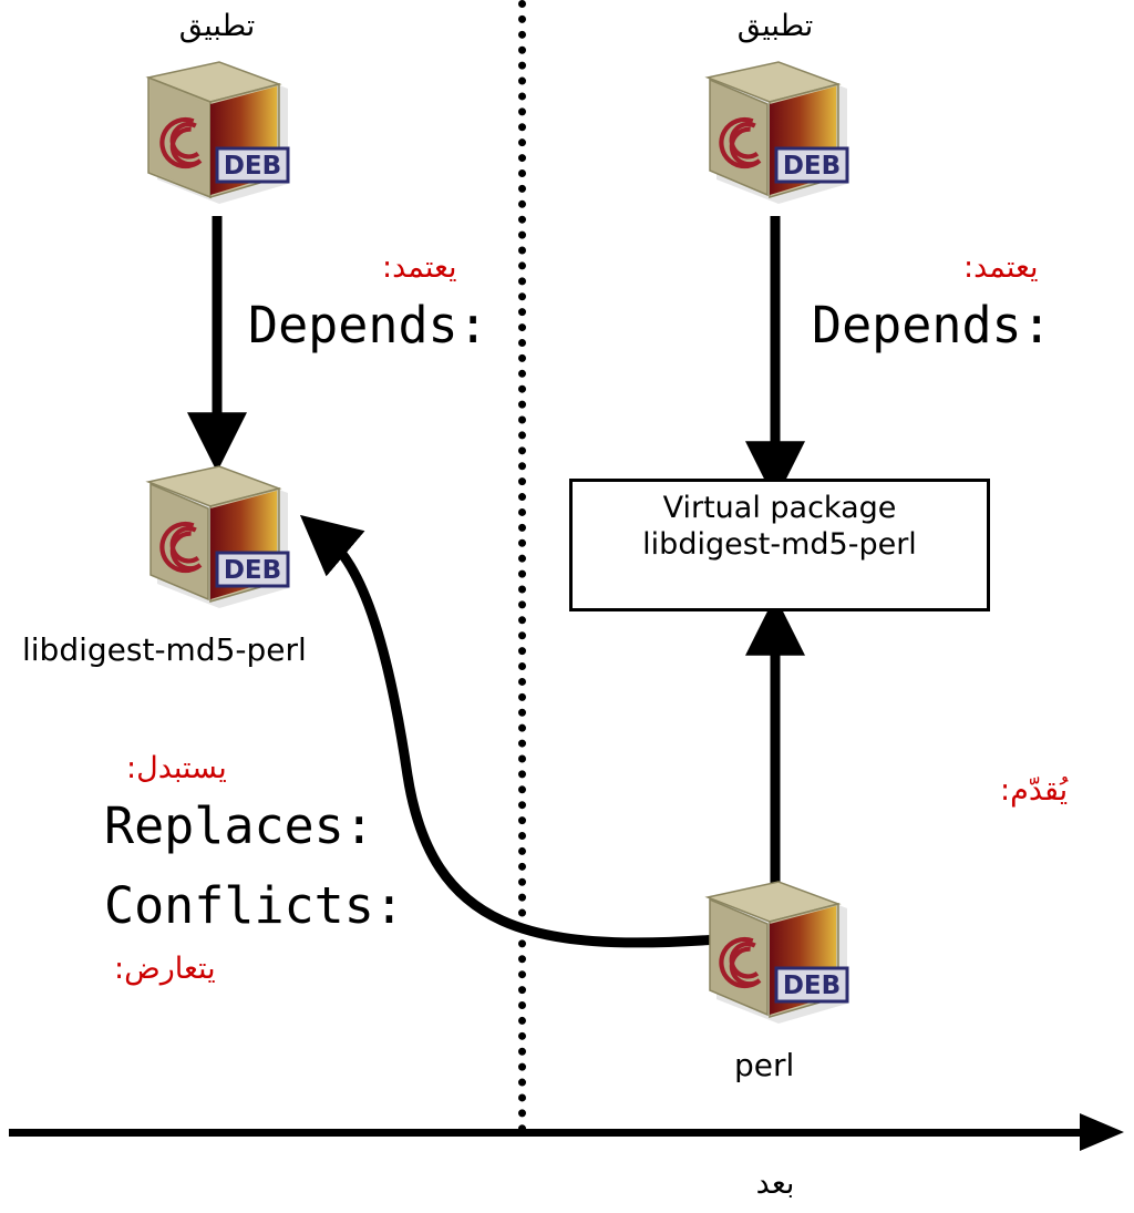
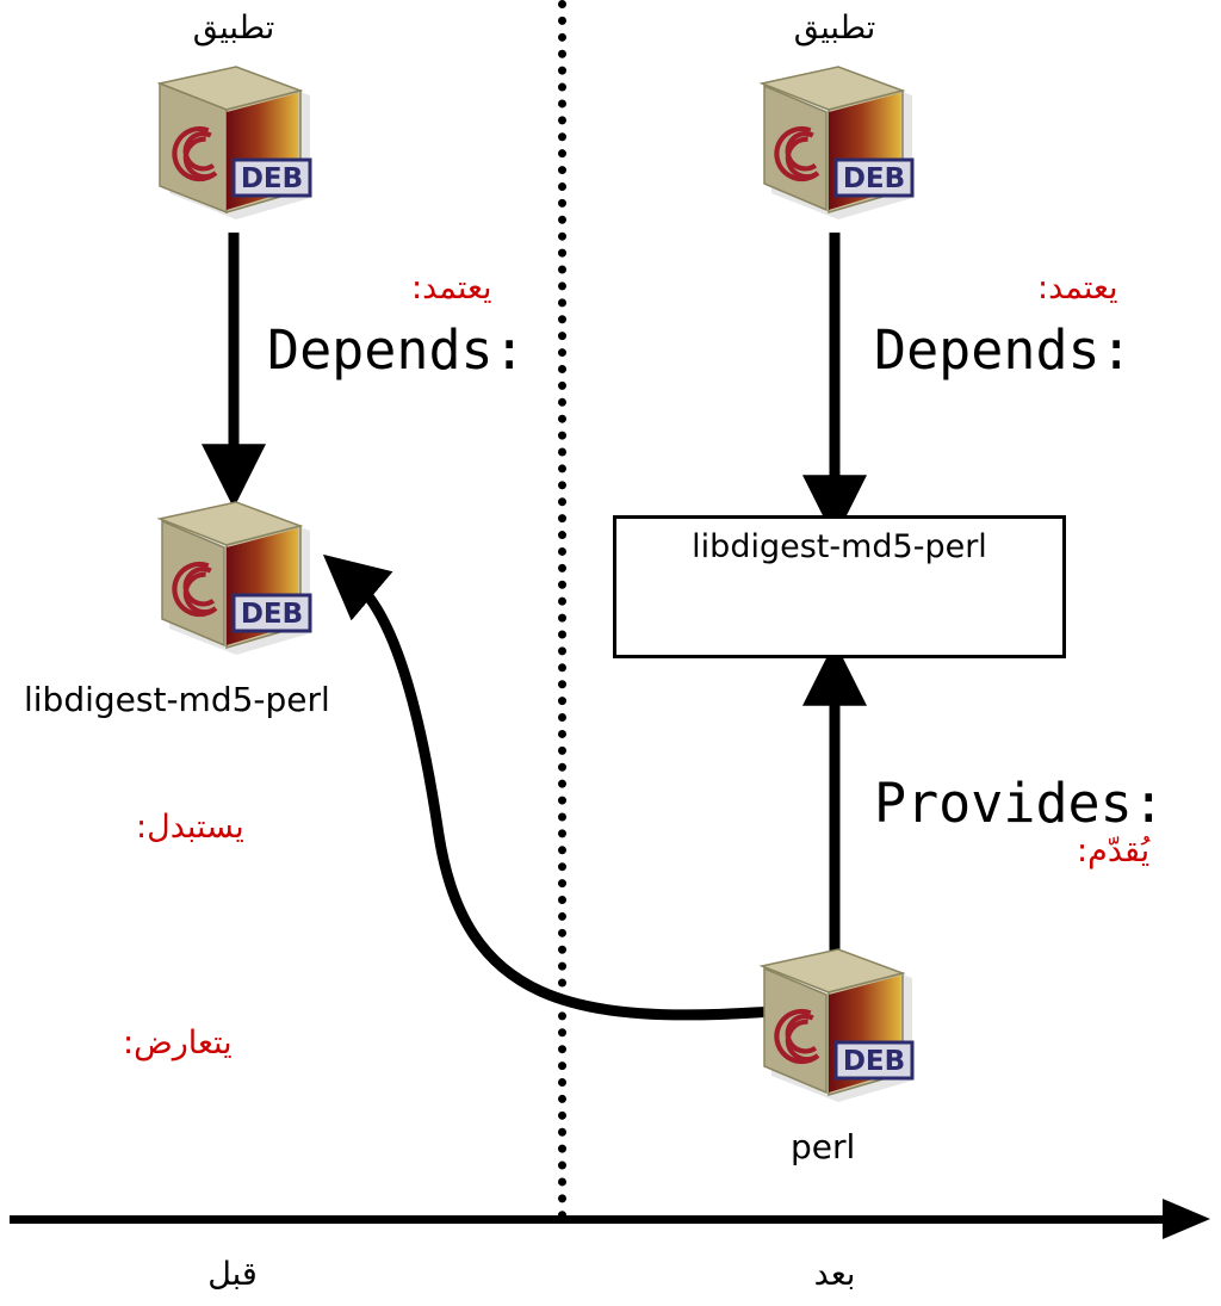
  DEB
  DEB
  DEB
  DEB
  تطبيق
  تطبيق
  يعتمد:
  Depends:
  يعتمد:
  Depends:
- Virtual package
  libdigest-md5-perl
  libdigest-md5-perl
  يستبدل:
- Replaces:
- Conflicts:
  يتعارض:
+ Provides:
  يُقدّم:
  perl
+ قبل
  بعد
